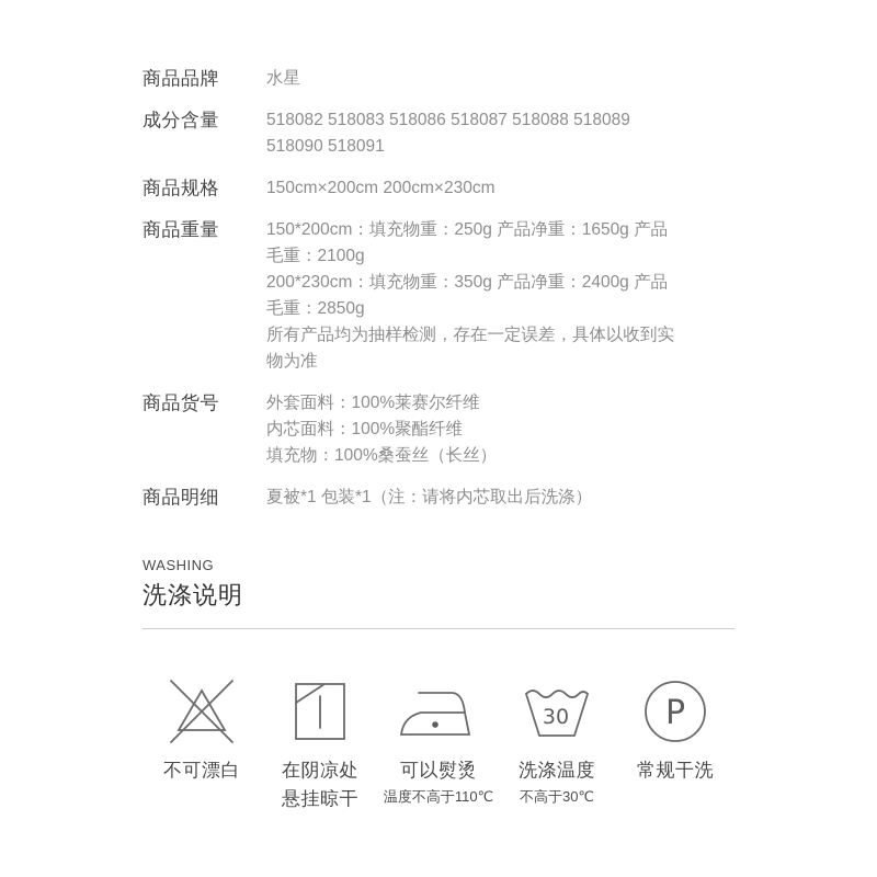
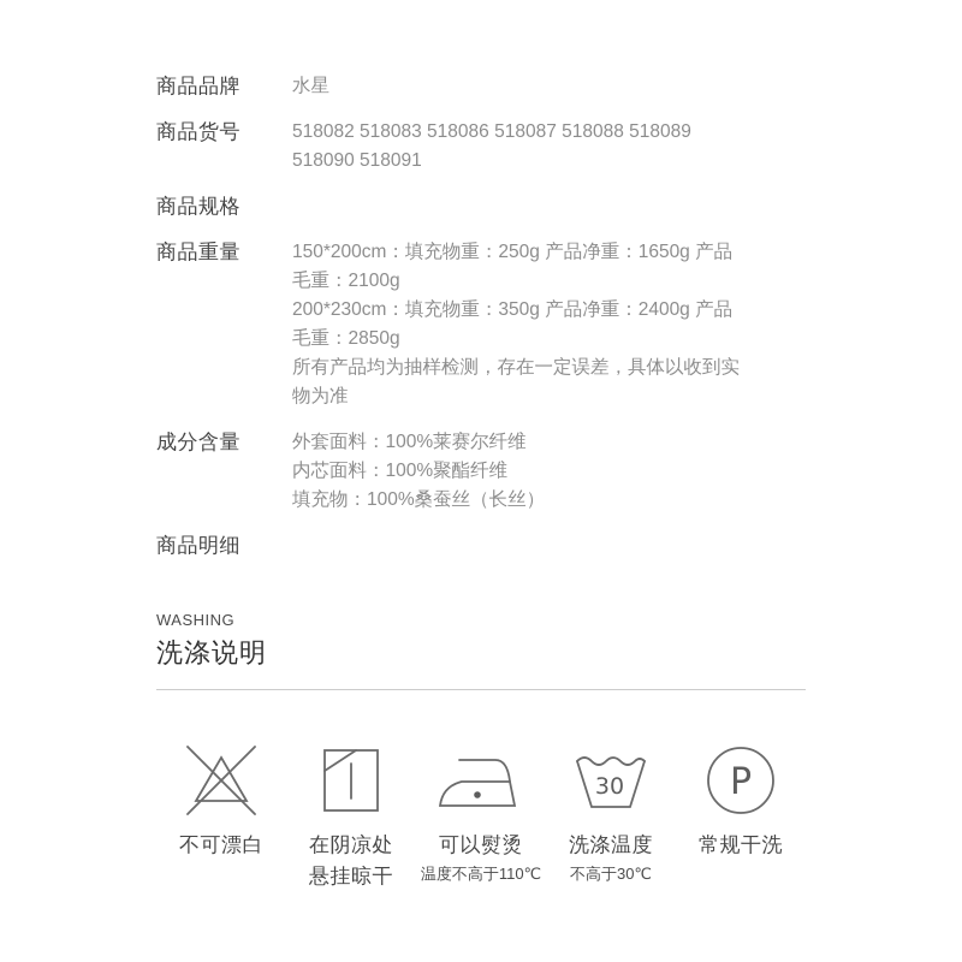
  商品品牌
  水星
- 成分含量
+ 商品货号
  518082 518083 518086 518087 518088 518089
  518090 518091
  商品规格
- 150cm×200cm 200cm×230cm
  商品重量
  150*200cm：填充物重：250g 产品净重：1650g 产品
  毛重：2100g
  200*230cm：填充物重：350g 产品净重：2400g 产品
  毛重：2850g
  所有产品均为抽样检测，存在一定误差，具体以收到实
  物为准
- 商品货号
+ 成分含量
  外套面料：100%莱赛尔纤维
  内芯面料：100%聚酯纤维
  填充物：100%桑蚕丝（长丝）
  商品明细
- 夏被*1 包装*1（注：请将内芯取出后洗涤）
  WASHING
  洗涤说明
  不可漂白
  在阴凉处
  悬挂晾干
  可以熨烫
  温度不高于110℃
  30
  洗涤温度
  不高于30℃
  P
  常规干洗
